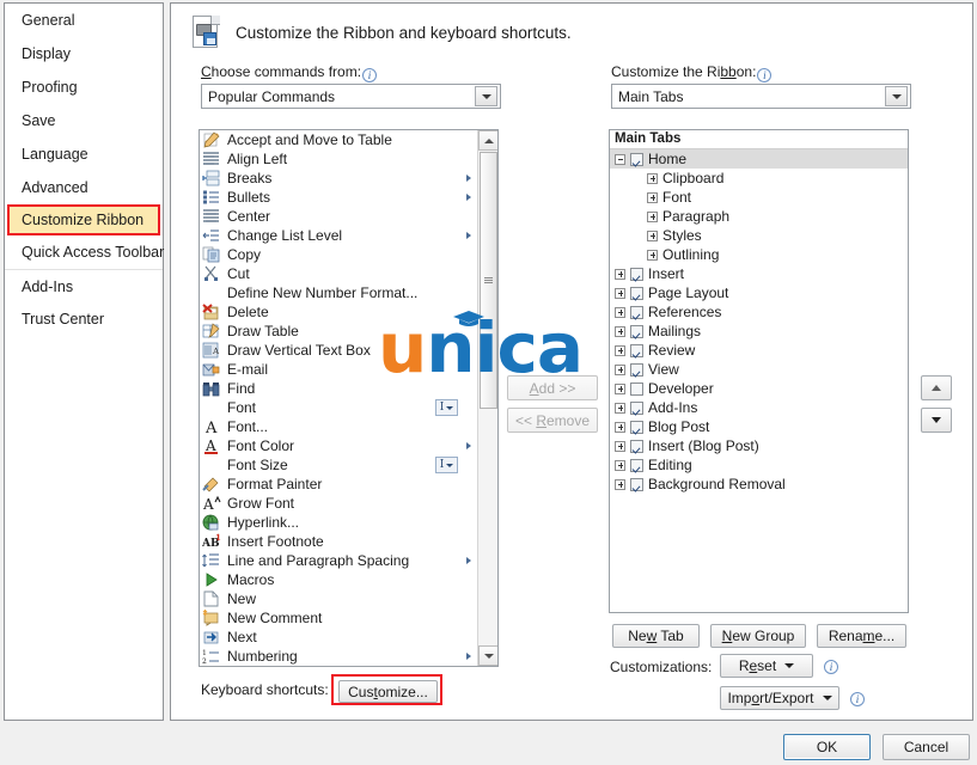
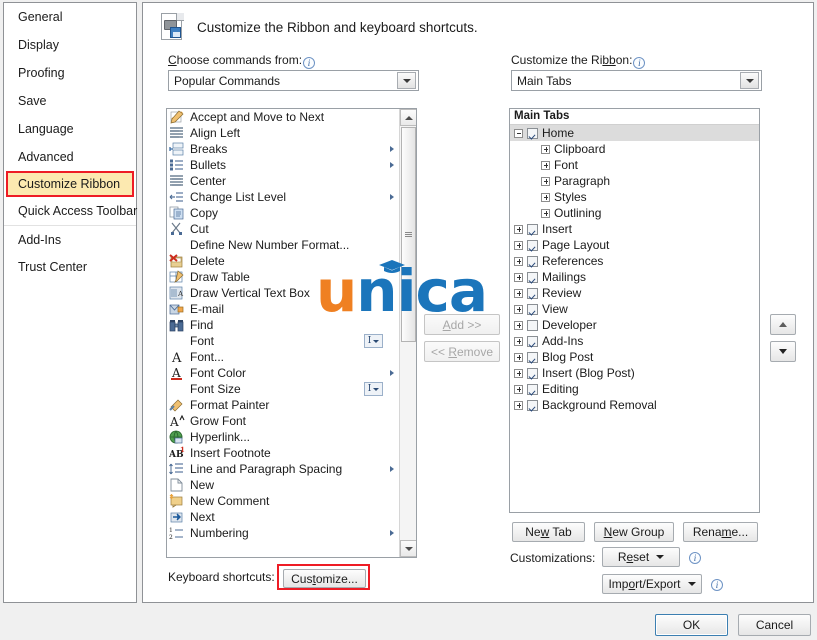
  General
  Display
  Proofing
  Save
  Language
  Advanced
  Customize Ribbon
  Quick Access Toolbar
  Add-Ins
  Trust Center
  Customize the Ribbon and keyboard shortcuts.
  Choose commands from: i
  Popular Commands
  Customize the Ribbon: i
  Main Tabs
- Accept and Move to Table
+ Accept and Move to Next
  Align Left
  Breaks
  Bullets
  Center
  Change List Level
  Copy
  Cut
  Define New Number Format...
  Delete
  Draw Table
  A
  Draw Vertical Text Box
  E-mail
  Find
  Font
  I
  A
  Font...
  A
  Font Color
  Font Size
  I
  Format Painter
  A
  Grow Font
  Hyperlink...
  AB
  1
  Insert Footnote
  Line and Paragraph Spacing
- Macros
  New
  New Comment
  Next
  Numbering
  Main Tabs
  Home
  Clipboard
  Font
  Paragraph
  Styles
  Outlining
  Insert
  Page Layout
  References
  Mailings
  Review
  View
  Developer
  Add-Ins
  Blog Post
  Insert (Blog Post)
  Editing
  Background Removal
  Add >>
  << Remove
  New Tab
  New Group
  Rename...
  Customizations:
  Reset
  i
  Import/Export
  i
  Keyboard shortcuts:
  Customize...
  OK
  Cancel
  unica
